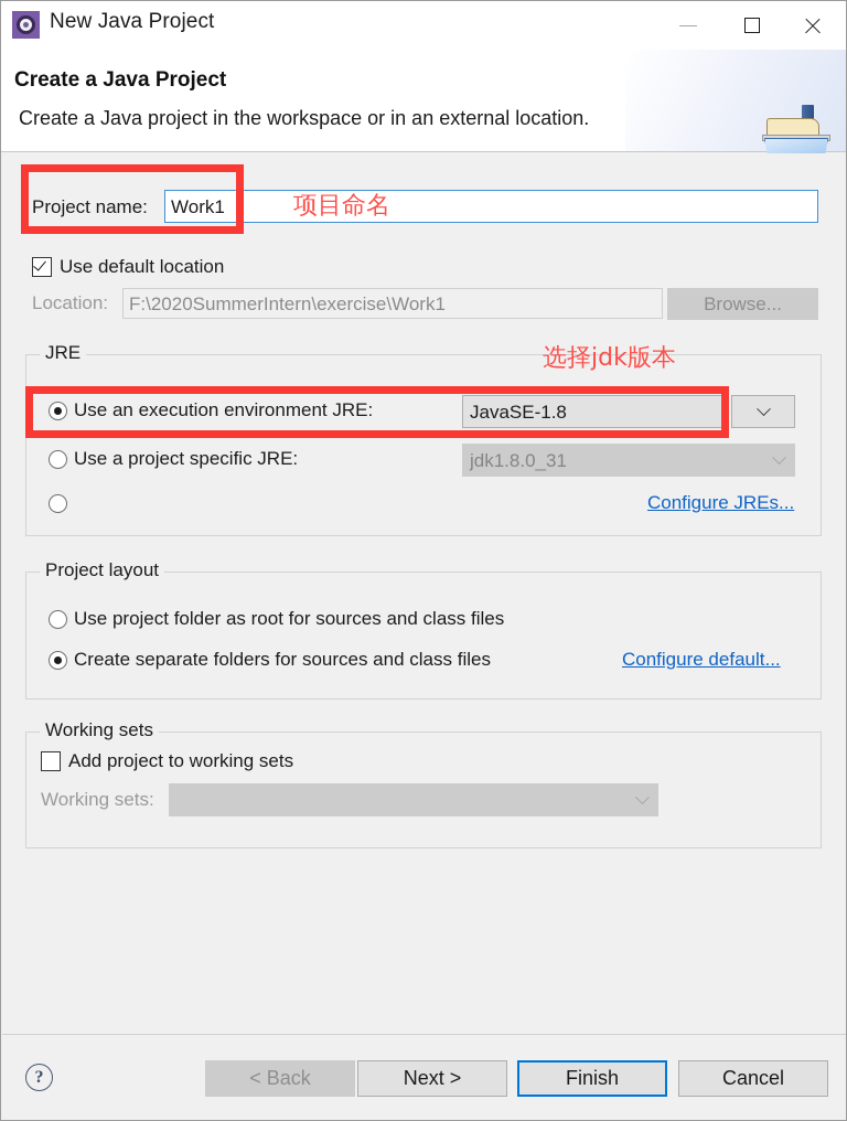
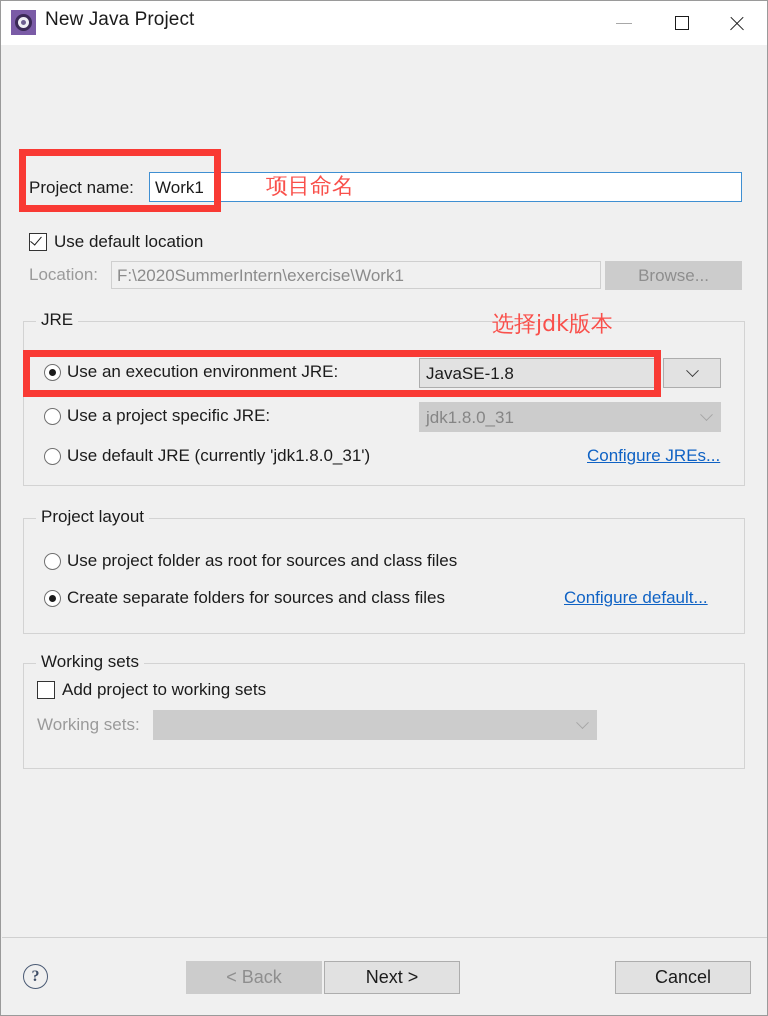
  New Java Project
- Create a Java Project
- Create a Java project in the workspace or in an external location.
  Project name:
  Work1
  Use default location
  Location:
  F:\2020SummerIntern\exercise\Work1
  Browse...
  JRE
  Use an execution environment JRE:
  JavaSE-1.8
  Use a project specific JRE:
  jdk1.8.0_31
+ Use default JRE (currently 'jdk1.8.0_31')
  Configure JREs...
  Project layout
  Use project folder as root for sources and class files
  Create separate folders for sources and class files
  Configure default...
  Working sets
  Add project to working sets
  Working sets:
  ?
  < Back
  Next >
- Finish
  Cancel
  项目命名
  选择jdk版本
